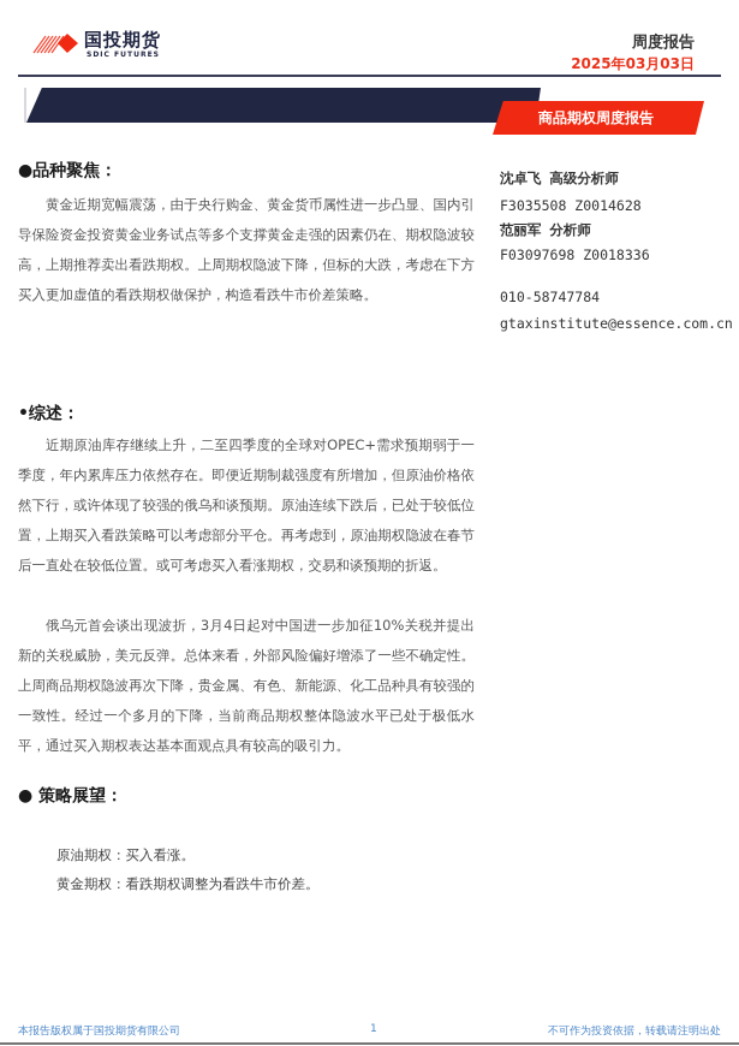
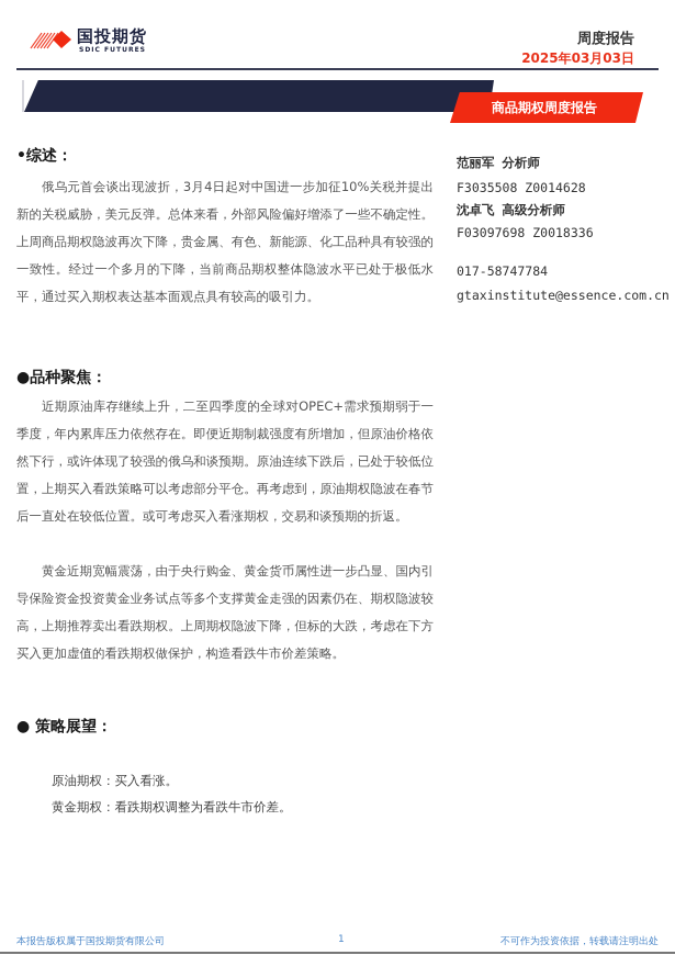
  国投期货
  周度报告
  2025年03月03日
  商品期权周度报告
- ●品种聚焦：
+ •综述：
- 黄金近期宽幅震荡，由于央行购金、黄金货币属性进一步凸显、国内引导保险资金投资黄金业务试点等多个支撑黄金走强的因素仍在、期权隐波较高，上期推荐卖出看跌期权。上周期权隐波下降，但标的大跌，考虑在下方买入更加虚值的看跌期权做保护，构造看跌牛市价差策略。
+ 俄乌元首会谈出现波折，3月4日起对中国进一步加征10%关税并提出新的关税威胁，美元反弹。总体来看，外部风险偏好增添了一些不确定性。上周商品期权隐波再次下降，贵金属、有色、新能源、化工品种具有较强的一致性。经过一个多月的下降，当前商品期权整体隐波水平已处于极低水平，通过买入期权表达基本面观点具有较高的吸引力。
- •综述：
+ ●品种聚焦：
  近期原油库存继续上升，二至四季度的全球对OPEC+需求预期弱于一季度，年内累库压力依然存在。即便近期制裁强度有所增加，但原油价格依然下行，或许体现了较强的俄乌和谈预期。原油连续下跌后，已处于较低位置，上期买入看跌策略可以考虑部分平仓。再考虑到，原油期权隐波在春节后一直处在较低位置。或可考虑买入看涨期权，交易和谈预期的折返。
- 俄乌元首会谈出现波折，3月4日起对中国进一步加征10%关税并提出新的关税威胁，美元反弹。总体来看，外部风险偏好增添了一些不确定性。上周商品期权隐波再次下降，贵金属、有色、新能源、化工品种具有较强的一致性。经过一个多月的下降，当前商品期权整体隐波水平已处于极低水平，通过买入期权表达基本面观点具有较高的吸引力。
+ 黄金近期宽幅震荡，由于央行购金、黄金货币属性进一步凸显、国内引导保险资金投资黄金业务试点等多个支撑黄金走强的因素仍在、期权隐波较高，上期推荐卖出看跌期权。上周期权隐波下降，但标的大跌，考虑在下方买入更加虚值的看跌期权做保护，构造看跌牛市价差策略。
  ● 策略展望：
  原油期权：买入看涨。
  黄金期权：看跌期权调整为看跌牛市价差。
- 沈卓飞 高级分析师
+ 范丽军 分析师
  F3035508 Z0014628
- 范丽军 分析师
+ 沈卓飞 高级分析师
  F03097698 Z0018336
- 010-58747784
+ 017-58747784
  gtaxinstitute@essence.com.cn
  本报告版权属于国投期货有限公司
  1
  不可作为投资依据，转载请注明出处
